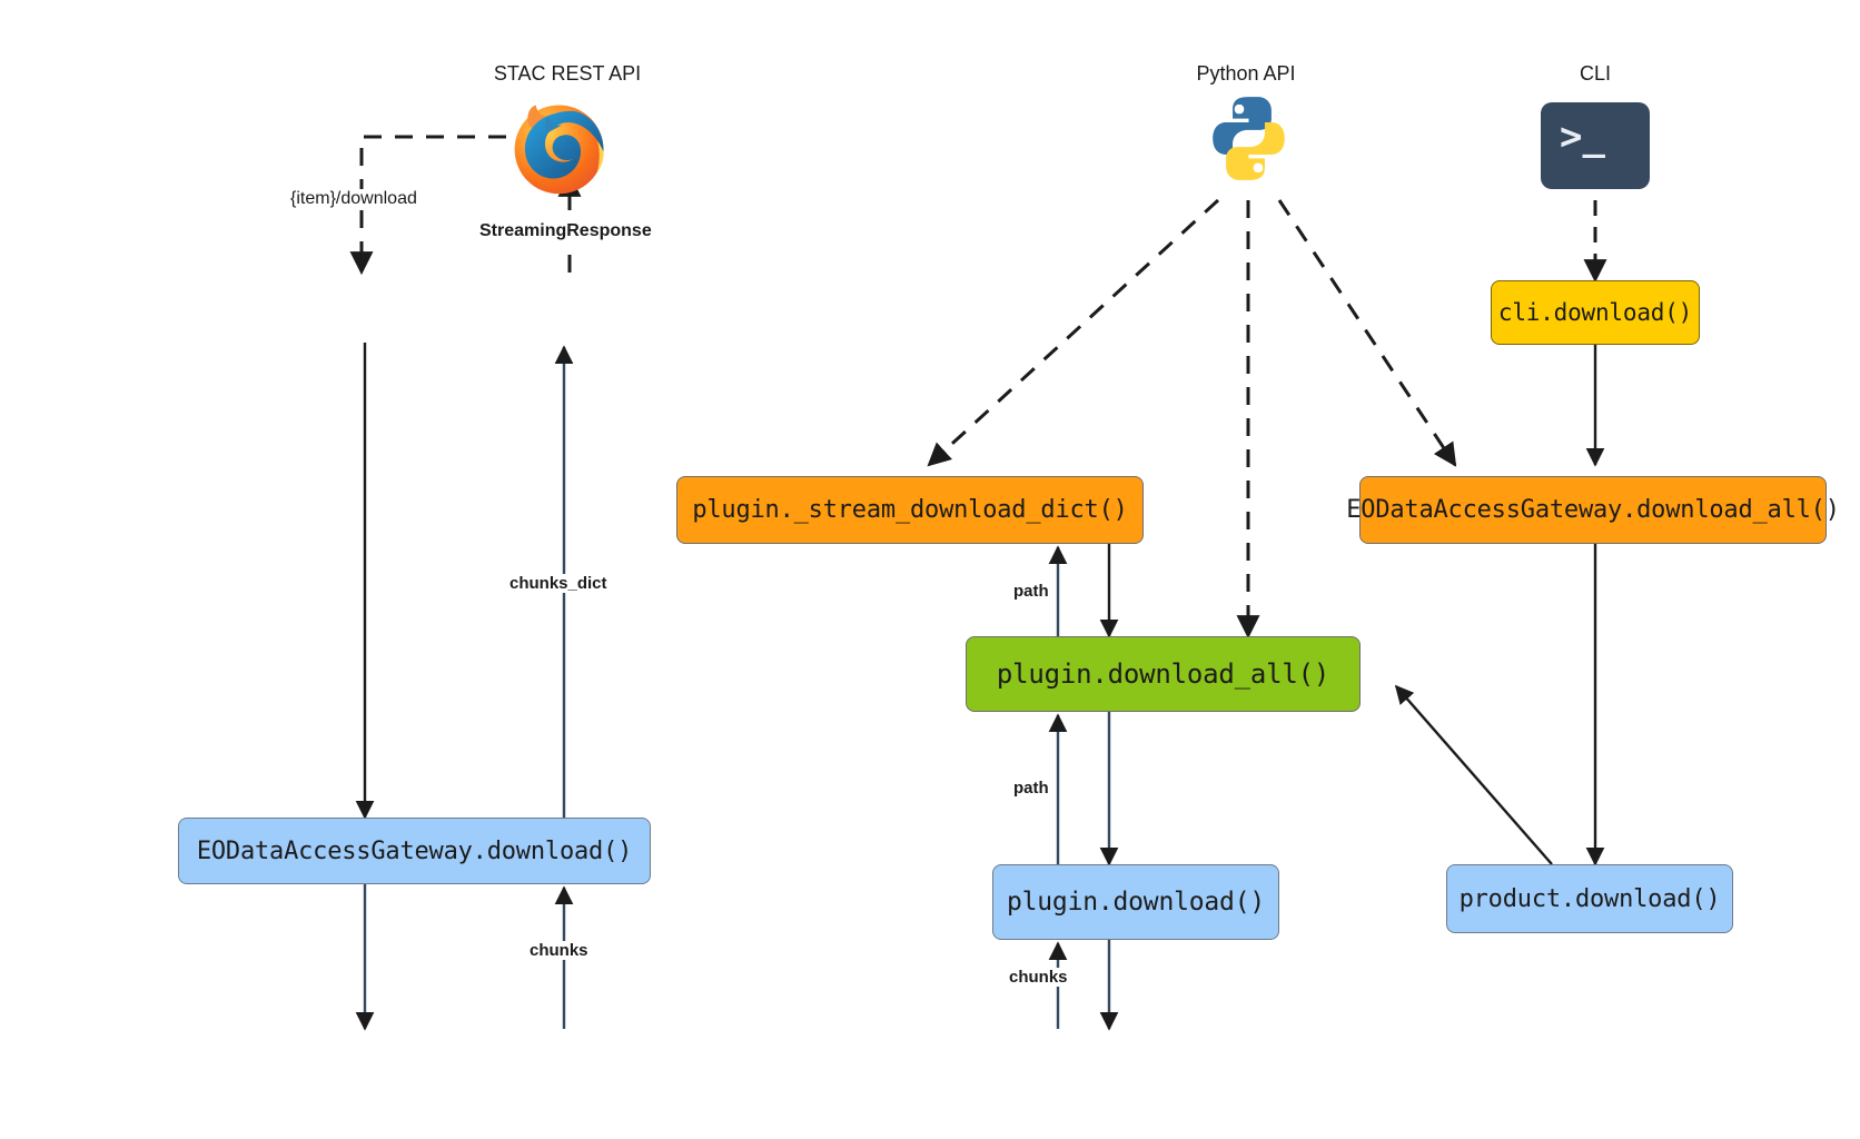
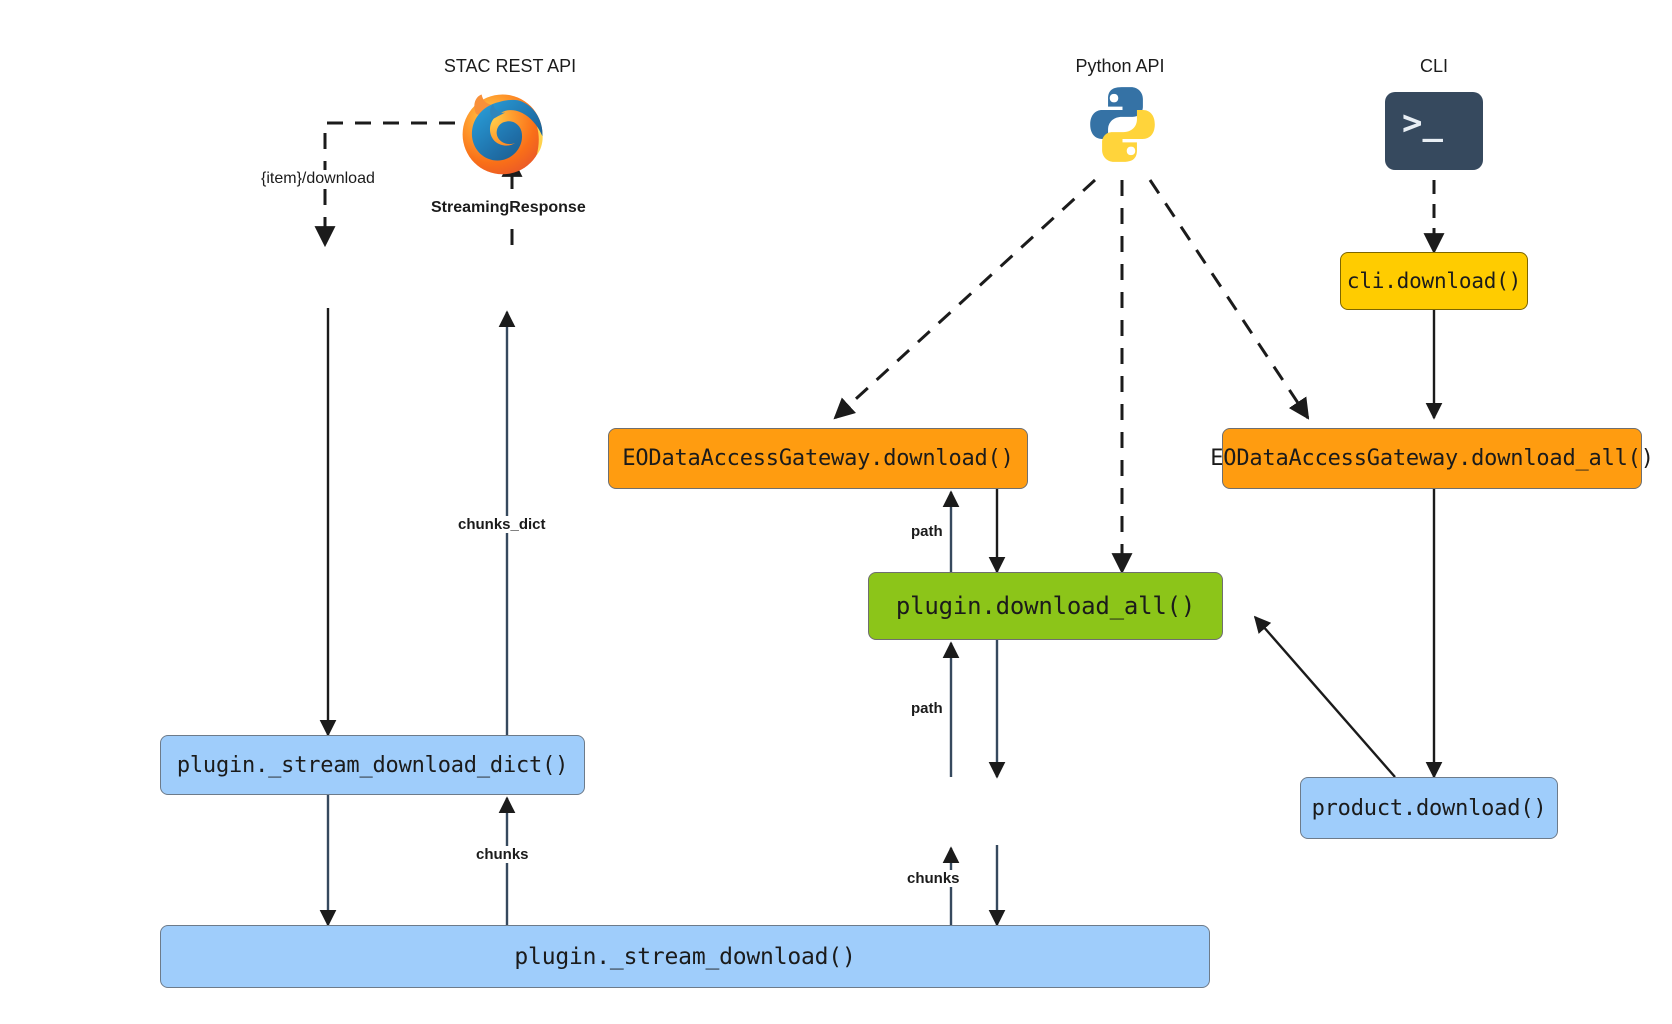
  STAC REST API
  Python API
  CLI
  >_
- EODataAccessGateway.download()
+ plugin._stream_download_dict()
+ plugin._stream_download()
- plugin._stream_download_dict()
+ EODataAccessGateway.download()
  EODataAccessGateway.download_all()
  cli.download()
  plugin.download_all()
- plugin.download()
  product.download()
  {item}/download
  StreamingResponse
  chunks_dict
  chunks
  path
  path
  chunks
